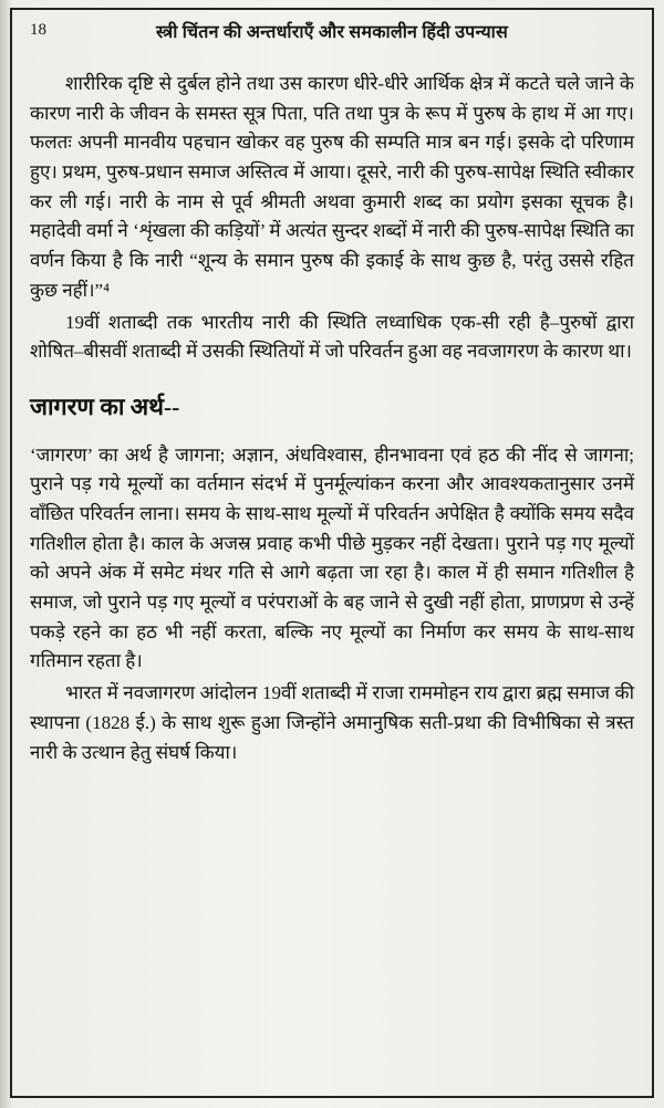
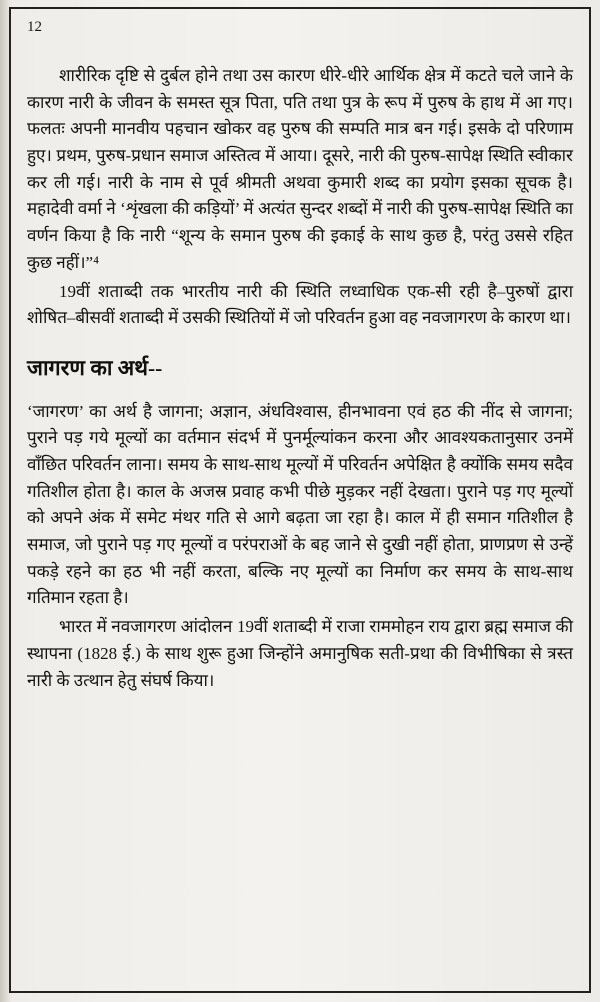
- 18
+ 12
- स्त्री चिंतन की अन्तर्धाराएँ और समकालीन हिंदी उपन्यास
  शारीरिक दृष्टि से दुर्बल होने तथा उस कारण धीरे-धीरे आर्थिक क्षेत्र में कटते चले जाने के कारण नारी के जीवन के समस्त सूत्र पिता, पति तथा पुत्र के रूप में पुरुष के हाथ में आ गए। फलतः अपनी मानवीय पहचान खोकर वह पुरुष की सम्पति मात्र बन गई। इसके दो परिणाम हुए। प्रथम, पुरुष-प्रधान समाज अस्तित्व में आया। दूसरे, नारी की पुरुष-सापेक्ष स्थिति स्वीकार कर ली गई। नारी के नाम से पूर्व श्रीमती अथवा कुमारी शब्द का प्रयोग इसका सूचक है। महादेवी वर्मा ने ‘शृंखला की कड़ियों’ में अत्यंत सुन्दर शब्दों में नारी की पुरुष-सापेक्ष स्थिति का वर्णन किया है कि नारी “शून्य के समान पुरुष की इकाई के साथ कुछ है, परंतु उससे रहित कुछ नहीं।”⁴
  19वीं शताब्दी तक भारतीय नारी की स्थिति लध्वाधिक एक-सी रही है–पुरुषों द्वारा शोषित–बीसवीं शताब्दी में उसकी स्थितियों में जो परिवर्तन हुआ वह नवजागरण के कारण था।
  जागरण का अर्थ--
  ‘जागरण’ का अर्थ है जागना; अज्ञान, अंधविश्वास, हीनभावना एवं हठ की नींद से जागना; पुराने पड़ गये मूल्यों का वर्तमान संदर्भ में पुनर्मूल्यांकन करना और आवश्यकतानुसार उनमें वाँछित परिवर्तन लाना। समय के साथ-साथ मूल्यों में परिवर्तन अपेक्षित है क्योंकि समय सदैव गतिशील होता है। काल के अजस्र प्रवाह कभी पीछे मुड़कर नहीं देखता। पुराने पड़ गए मूल्यों को अपने अंक में समेट मंथर गति से आगे बढ़ता जा रहा है। काल में ही समान गतिशील है समाज, जो पुराने पड़ गए मूल्यों व परंपराओं के बह जाने से दुखी नहीं होता, प्राणप्रण से उन्हें पकड़े रहने का हठ भी नहीं करता, बल्कि नए मूल्यों का निर्माण कर समय के साथ-साथ गतिमान रहता है।
  भारत में नवजागरण आंदोलन 19वीं शताब्दी में राजा राममोहन राय द्वारा ब्रह्म समाज की स्थापना (1828 ई.) के साथ शुरू हुआ जिन्होंने अमानुषिक सती-प्रथा की विभीषिका से त्रस्त नारी के उत्थान हेतु संघर्ष किया।
